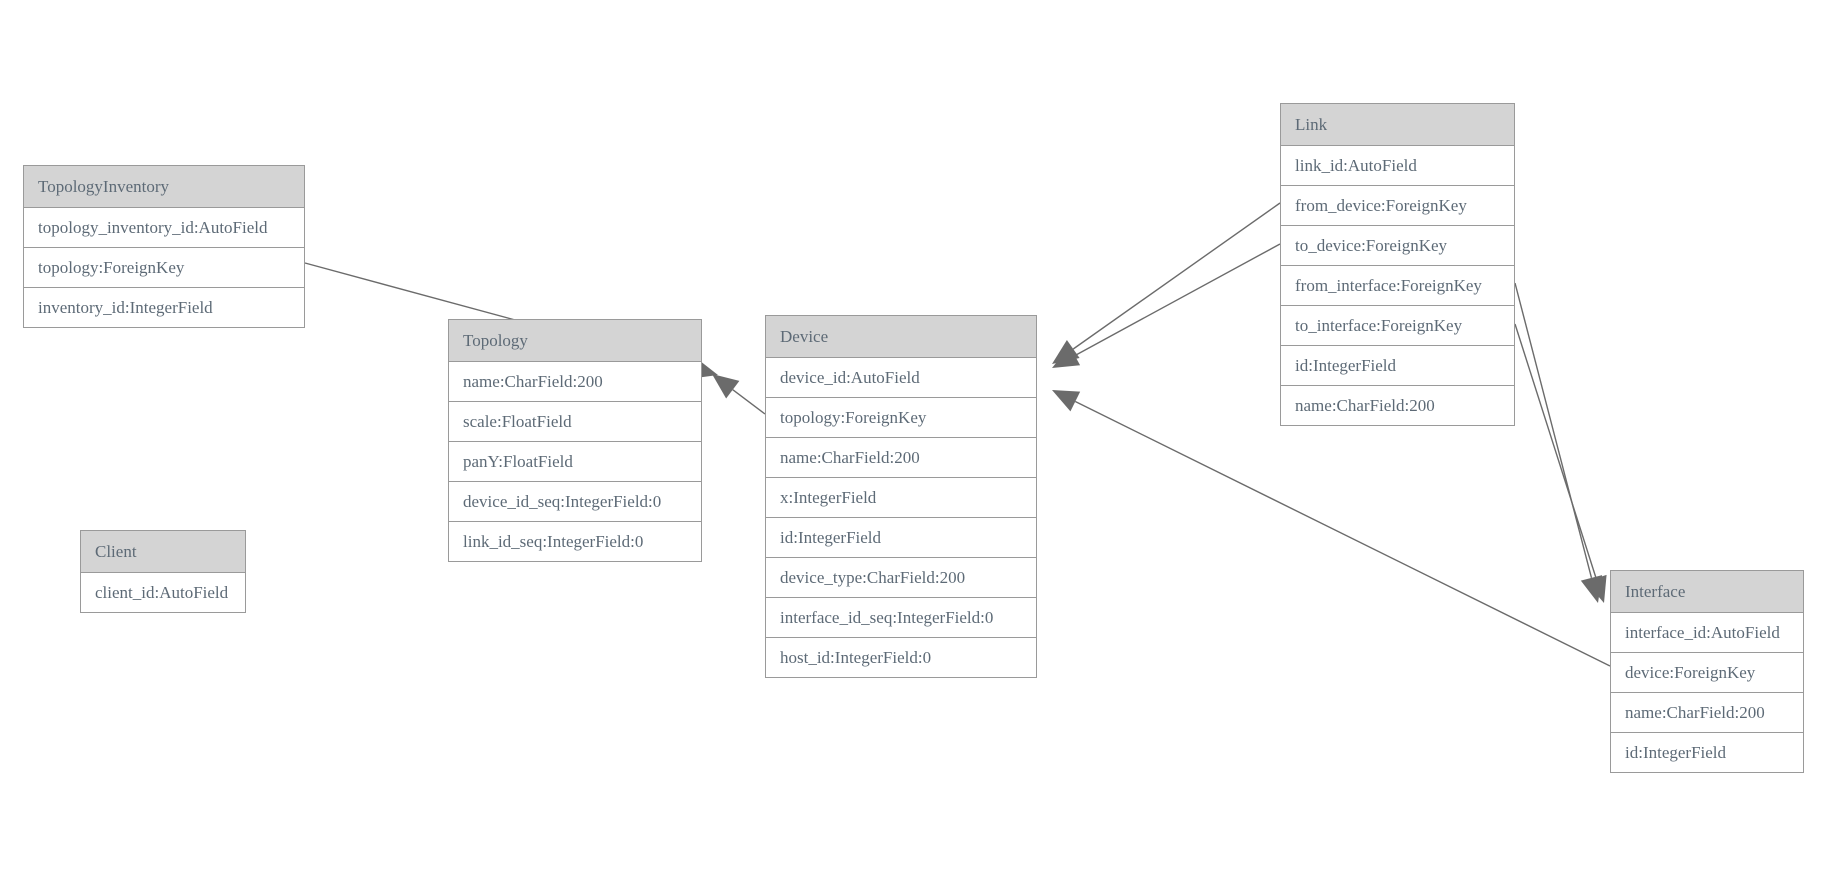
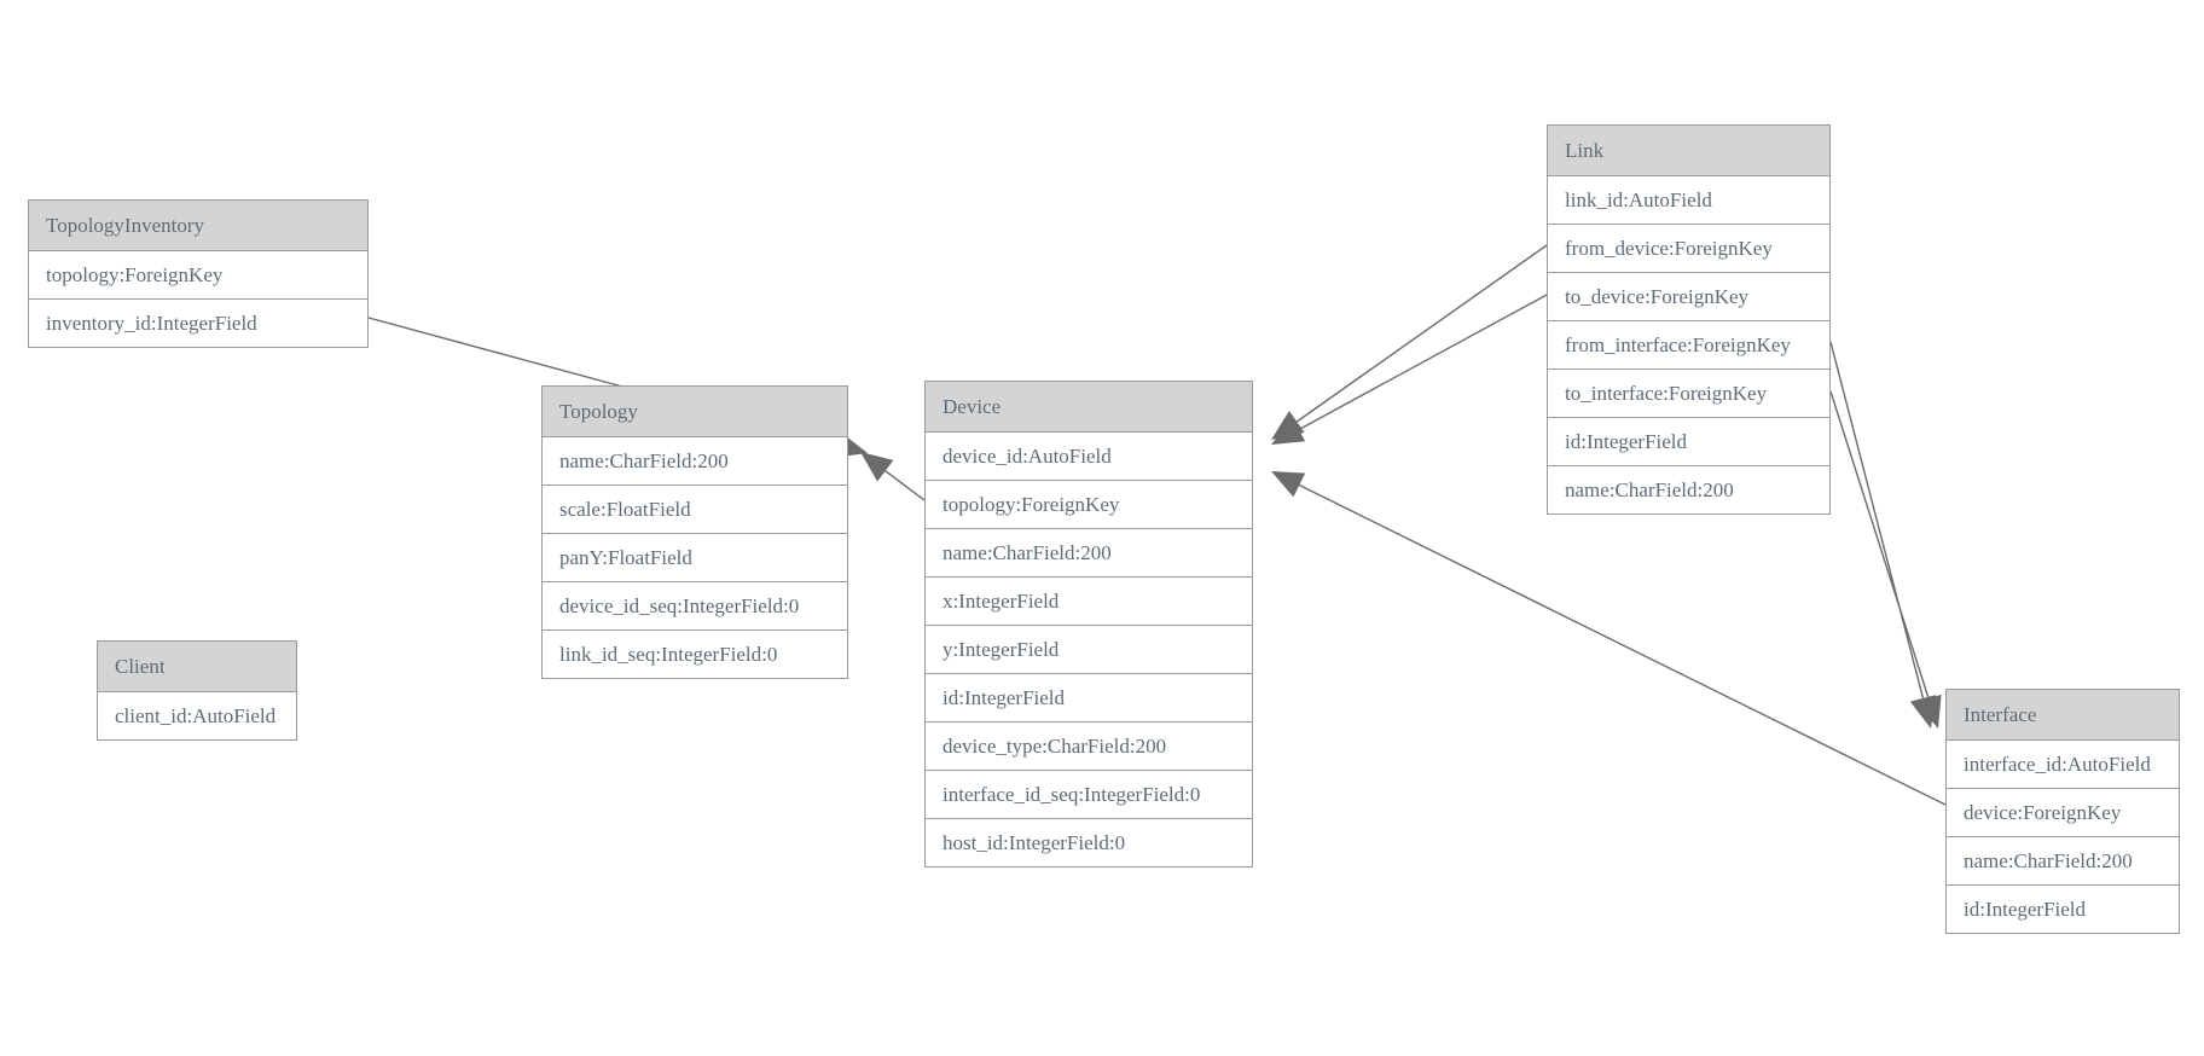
  TopologyInventory
- topology_inventory_id:AutoField
  topology:ForeignKey
  inventory_id:IntegerField
  Client
  client_id:AutoField
  Topology
  name:CharField:200
  scale:FloatField
  panY:FloatField
  device_id_seq:IntegerField:0
  link_id_seq:IntegerField:0
  Device
  device_id:AutoField
  topology:ForeignKey
  name:CharField:200
  x:IntegerField
+ y:IntegerField
  id:IntegerField
  device_type:CharField:200
  interface_id_seq:IntegerField:0
  host_id:IntegerField:0
  Link
  link_id:AutoField
  from_device:ForeignKey
  to_device:ForeignKey
  from_interface:ForeignKey
  to_interface:ForeignKey
  id:IntegerField
  name:CharField:200
  Interface
  interface_id:AutoField
  device:ForeignKey
  name:CharField:200
  id:IntegerField
